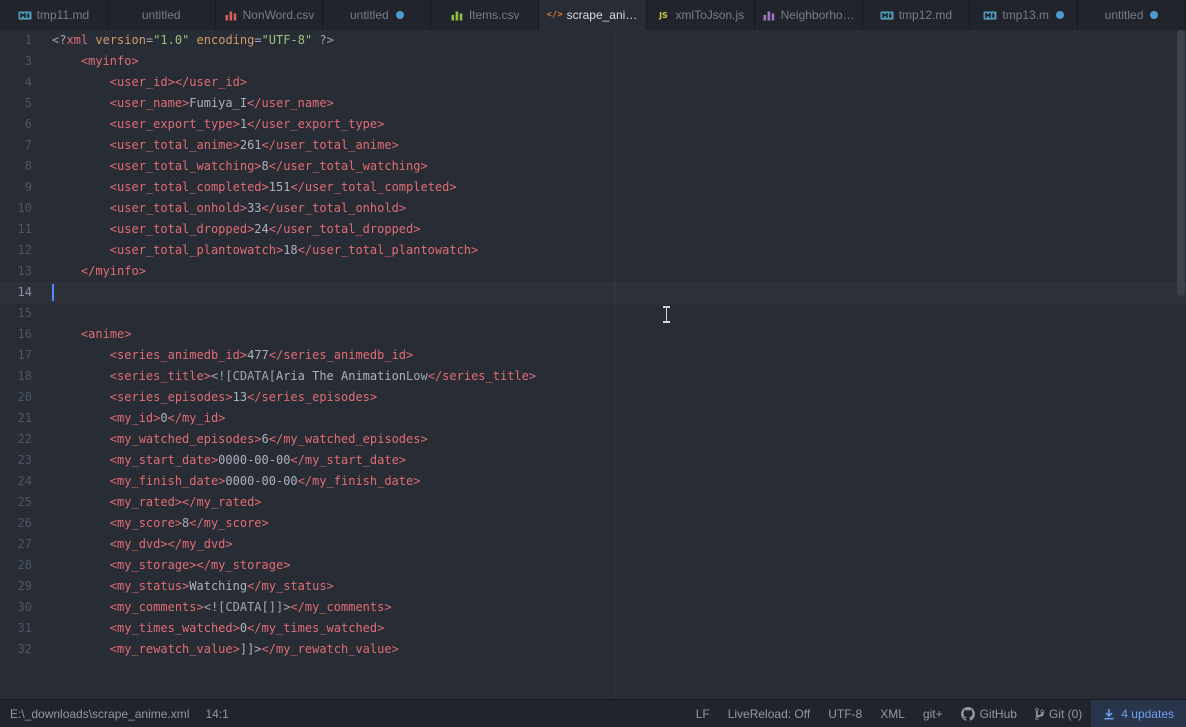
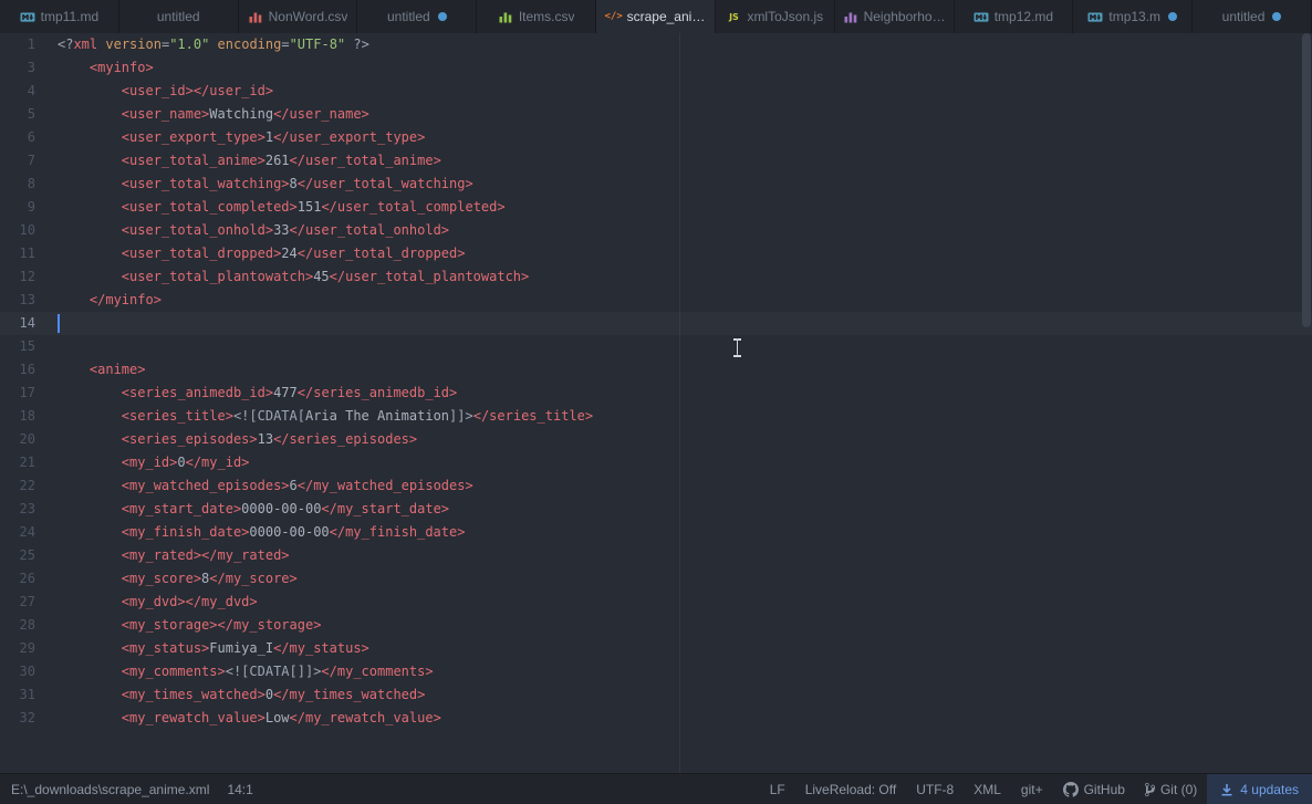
  tmp11.md
  untitled
  NonWord.csv
  untitled
  Items.csv
  </>
  scrape_ani…
  JS
  xmlToJson.js
  Neighborho…
  tmp12.md
  tmp13.m
  untitled
  1
  <?xml version="1.0" encoding="UTF-8" ?>
  3
  <myinfo>
  4
  <user_id></user_id>
  5
- <user_name>Fumiya_I</user_name>
+ <user_name>Watching</user_name>
  6
  <user_export_type>1</user_export_type>
  7
  <user_total_anime>261</user_total_anime>
  8
  <user_total_watching>8</user_total_watching>
  9
  <user_total_completed>151</user_total_completed>
  10
  <user_total_onhold>33</user_total_onhold>
  11
  <user_total_dropped>24</user_total_dropped>
  12
- <user_total_plantowatch>18</user_total_plantowatch>
+ <user_total_plantowatch>45</user_total_plantowatch>
  13
  </myinfo>
  14
  15
  16
  <anime>
  17
  <series_animedb_id>477</series_animedb_id>
  18
- <series_title><![CDATA[Aria The AnimationLow</series_title>
+ <series_title><![CDATA[Aria The Animation]]></series_title>
  20
  <series_episodes>13</series_episodes>
  21
  <my_id>0</my_id>
  22
  <my_watched_episodes>6</my_watched_episodes>
  23
  <my_start_date>0000-00-00</my_start_date>
  24
  <my_finish_date>0000-00-00</my_finish_date>
  25
  <my_rated></my_rated>
  26
  <my_score>8</my_score>
  27
  <my_dvd></my_dvd>
  28
  <my_storage></my_storage>
  29
- <my_status>Watching</my_status>
+ <my_status>Fumiya_I</my_status>
  30
  <my_comments><![CDATA[]]></my_comments>
  31
  <my_times_watched>0</my_times_watched>
  32
- <my_rewatch_value>]]></my_rewatch_value>
+ <my_rewatch_value>Low</my_rewatch_value>
  E:\_downloads\scrape_anime.xml
  14:1
  LF
  LiveReload: Off
  UTF-8
  XML
  git+
  GitHub
  Git (0)
  4 updates
